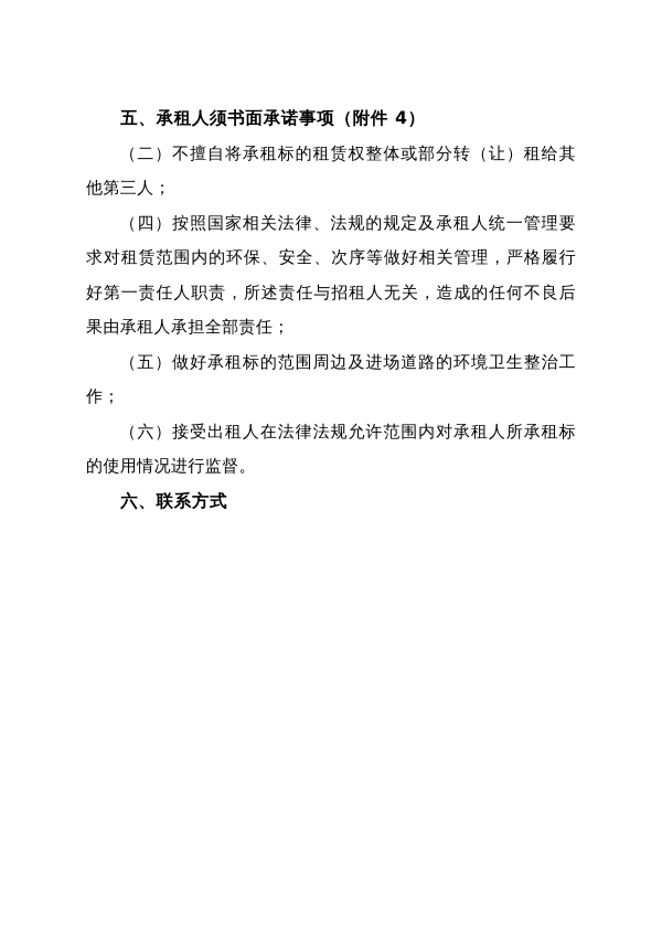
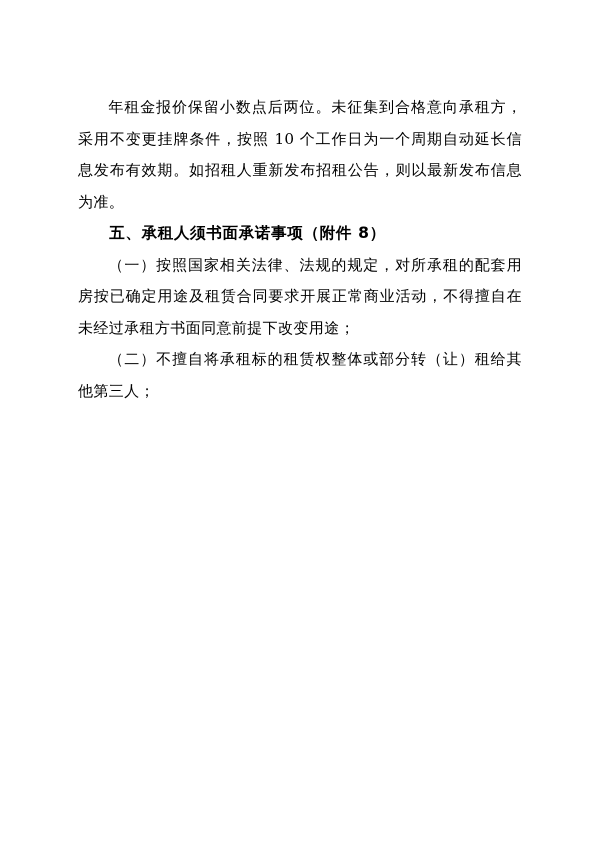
+ 年租金报价保留小数点后两位。未征集到合格意向承租方，采用不变更挂牌条件，按照 10 个工作日为一个周期自动延长信息发布有效期。如招租人重新发布招租公告，则以最新发布信息为准。
- 五、承租人须书面承诺事项（附件 4）
+ 五、承租人须书面承诺事项（附件 8）
+ （一）按照国家相关法律、法规的规定，对所承租的配套用房按已确定用途及租赁合同要求开展正常商业活动，不得擅自在未经过承租方书面同意前提下改变用途；
  （二）不擅自将承租标的租赁权整体或部分转（让）租给其他第三人；
- （四）按照国家相关法律、法规的规定及承租人统一管理要求对租赁范围内的环保、安全、次序等做好相关管理，严格履行好第一责任人职责，所述责任与招租人无关，造成的任何不良后果由承租人承担全部责任；
- （五）做好承租标的范围周边及进场道路的环境卫生整治工作；
- （六）接受出租人在法律法规允许范围内对承租人所承租标的使用情况进行监督。
- 六、联系方式
